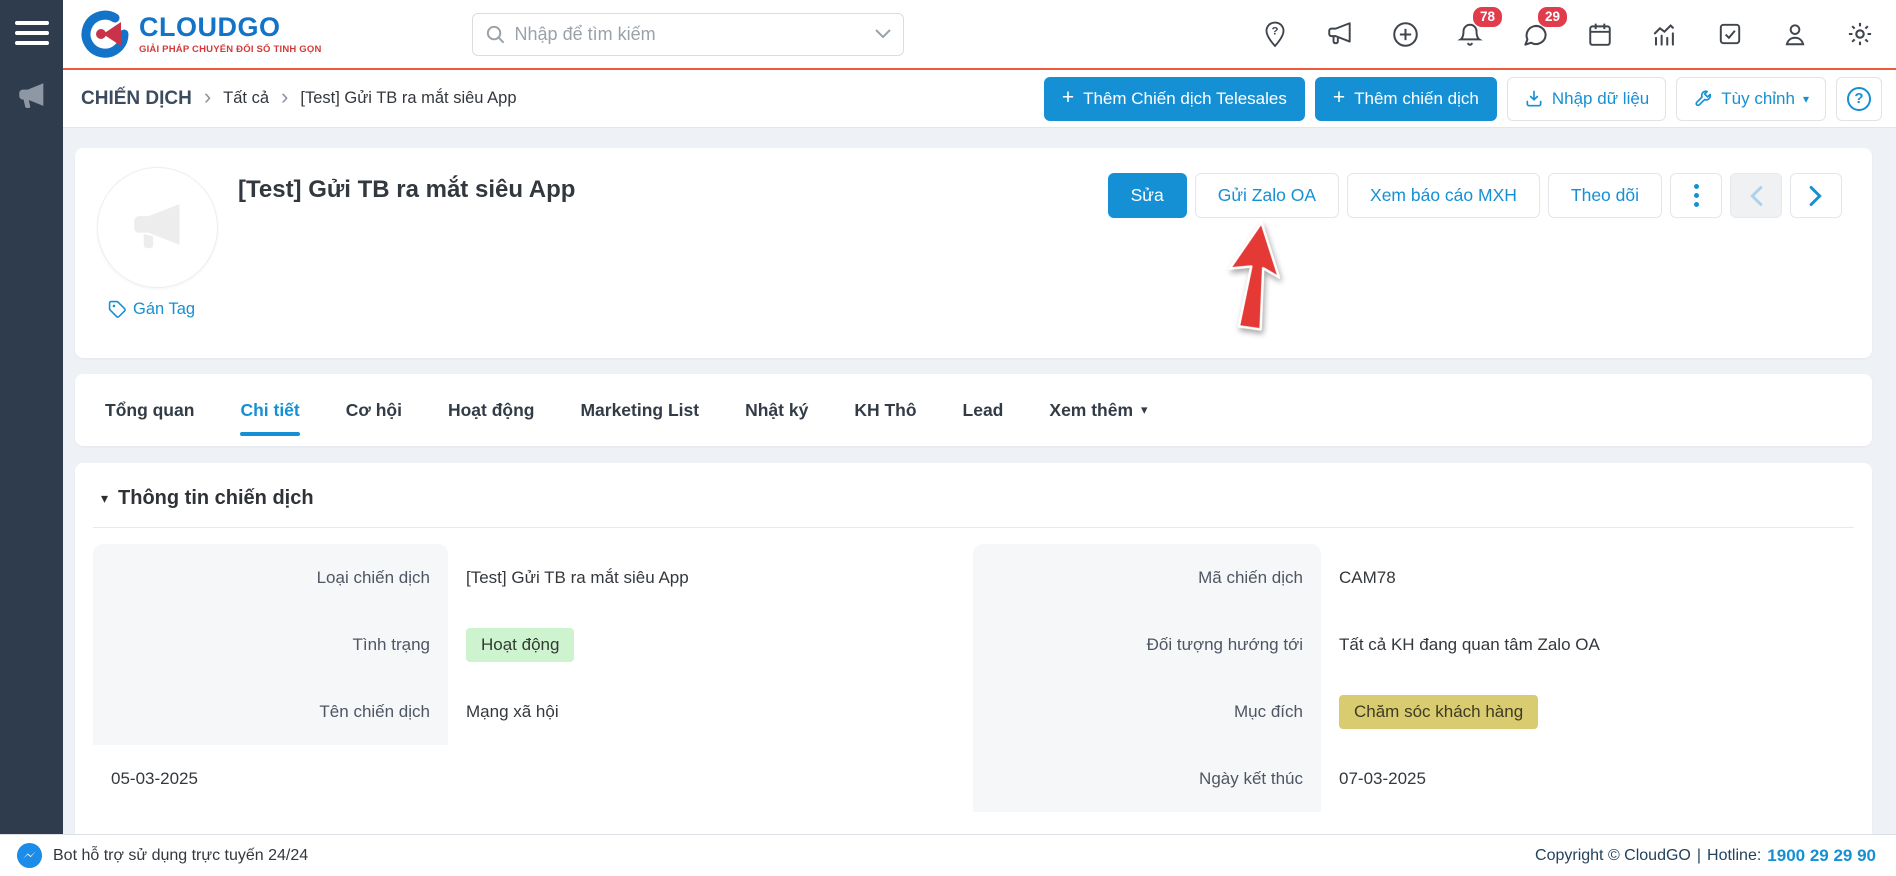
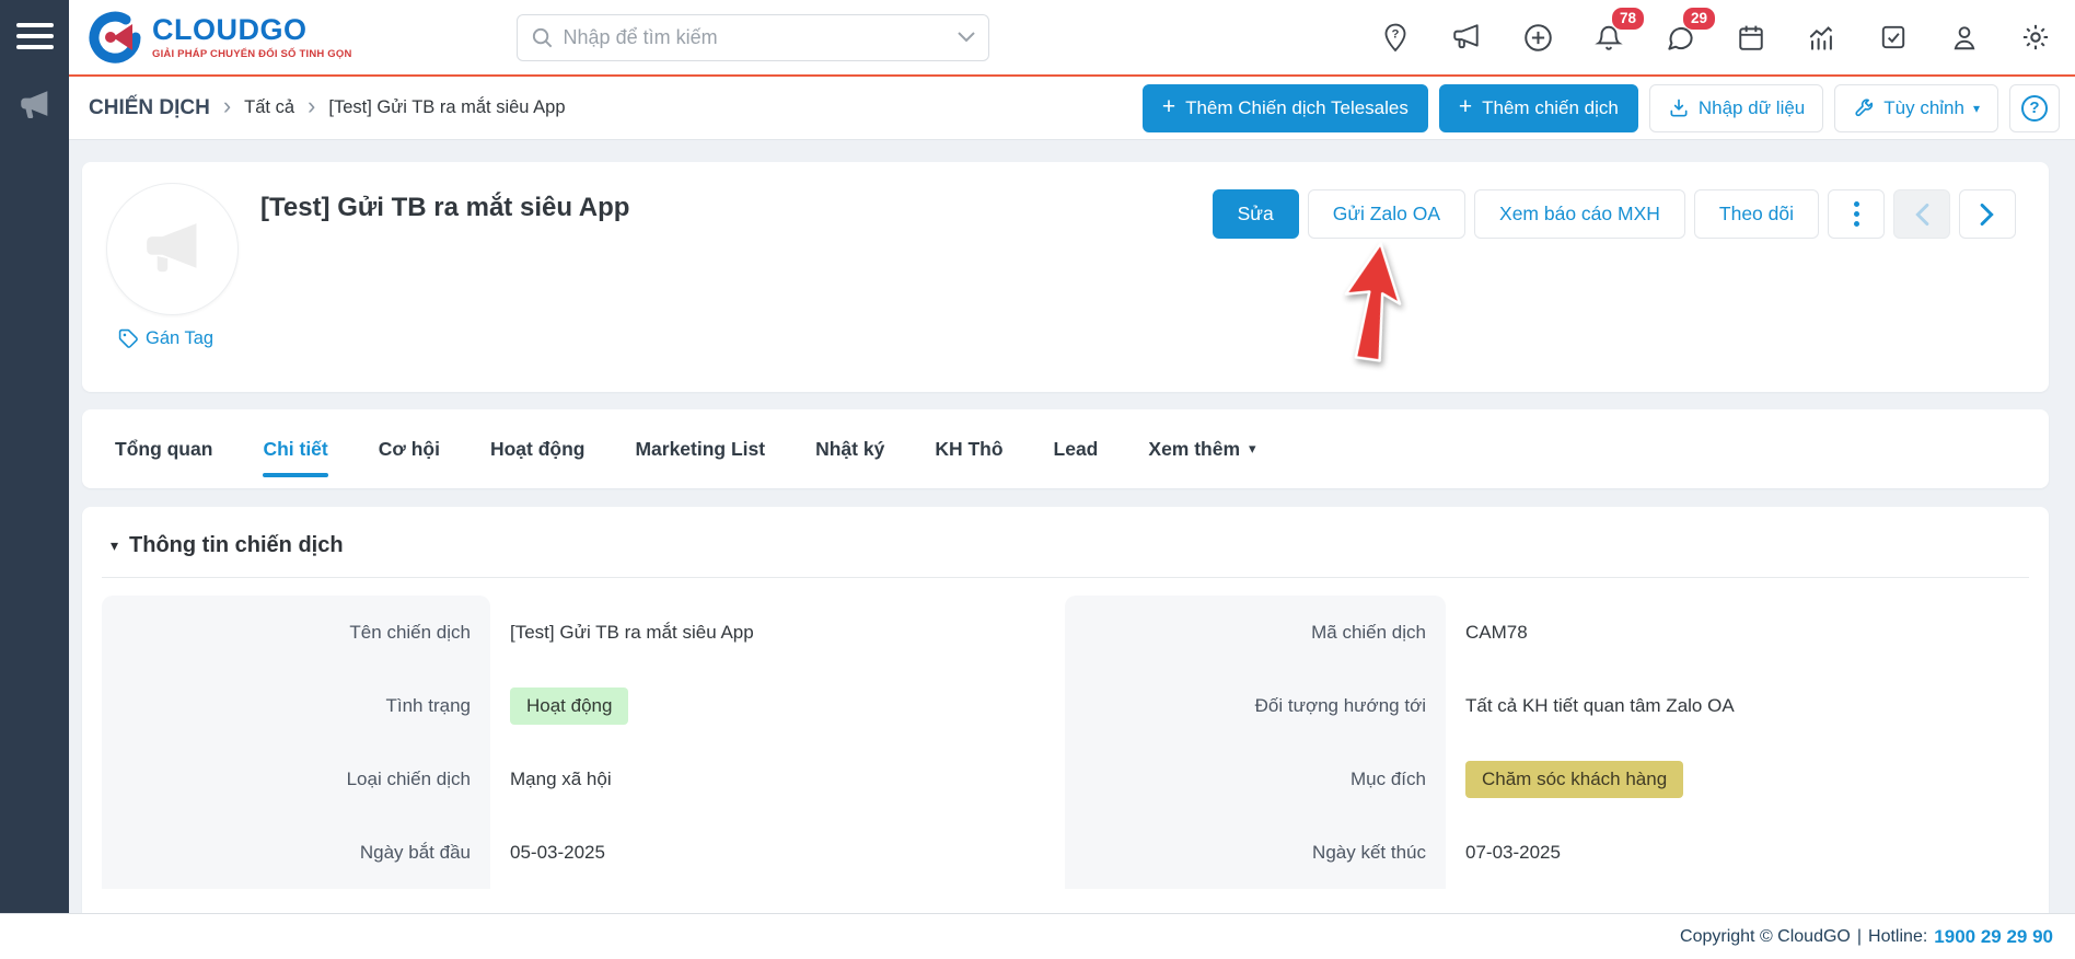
  CLOUDGO
  GIẢI PHÁP CHUYỂN ĐỔI SỐ TINH GỌN
  Nhập để tìm kiếm
  ?
  78
  29
  CHIẾN DỊCH
  ›
  Tất cả
  ›
  [Test] Gửi TB ra mắt siêu App
  +
  Thêm Chiến dịch Telesales
  +
  Thêm chiến dịch
  Nhập dữ liệu
  Tùy chỉnh
  ▾
  ?
  [Test] Gửi TB ra mắt siêu App
  Gán Tag
  Sửa
  Gửi Zalo OA
  Xem báo cáo MXH
  Theo dõi
  Tổng quan
  Chi tiết
  Cơ hội
  Hoạt động
  Marketing List
  Nhật ký
  KH Thô
  Lead
  Xem thêm
  ▾
  ▾
  Thông tin chiến dịch
- Loại chiến dịch
+ Tên chiến dịch
  [Test] Gửi TB ra mắt siêu App
  Tình trạng
  Hoạt động
- Tên chiến dịch
+ Loại chiến dịch
  Mạng xã hội
+ Ngày bắt đầu
  05-03-2025
  Mã chiến dịch
  CAM78
  Đối tượng hướng tới
- Tất cả KH đang quan tâm Zalo OA
+ Tất cả KH tiết quan tâm Zalo OA
  Mục đích
  Chăm sóc khách hàng
  Ngày kết thúc
  07-03-2025
- Bot hỗ trợ sử dụng trực tuyến 24/24
  Copyright © CloudGO
  |
  Hotline:
  1900 29 29 90
